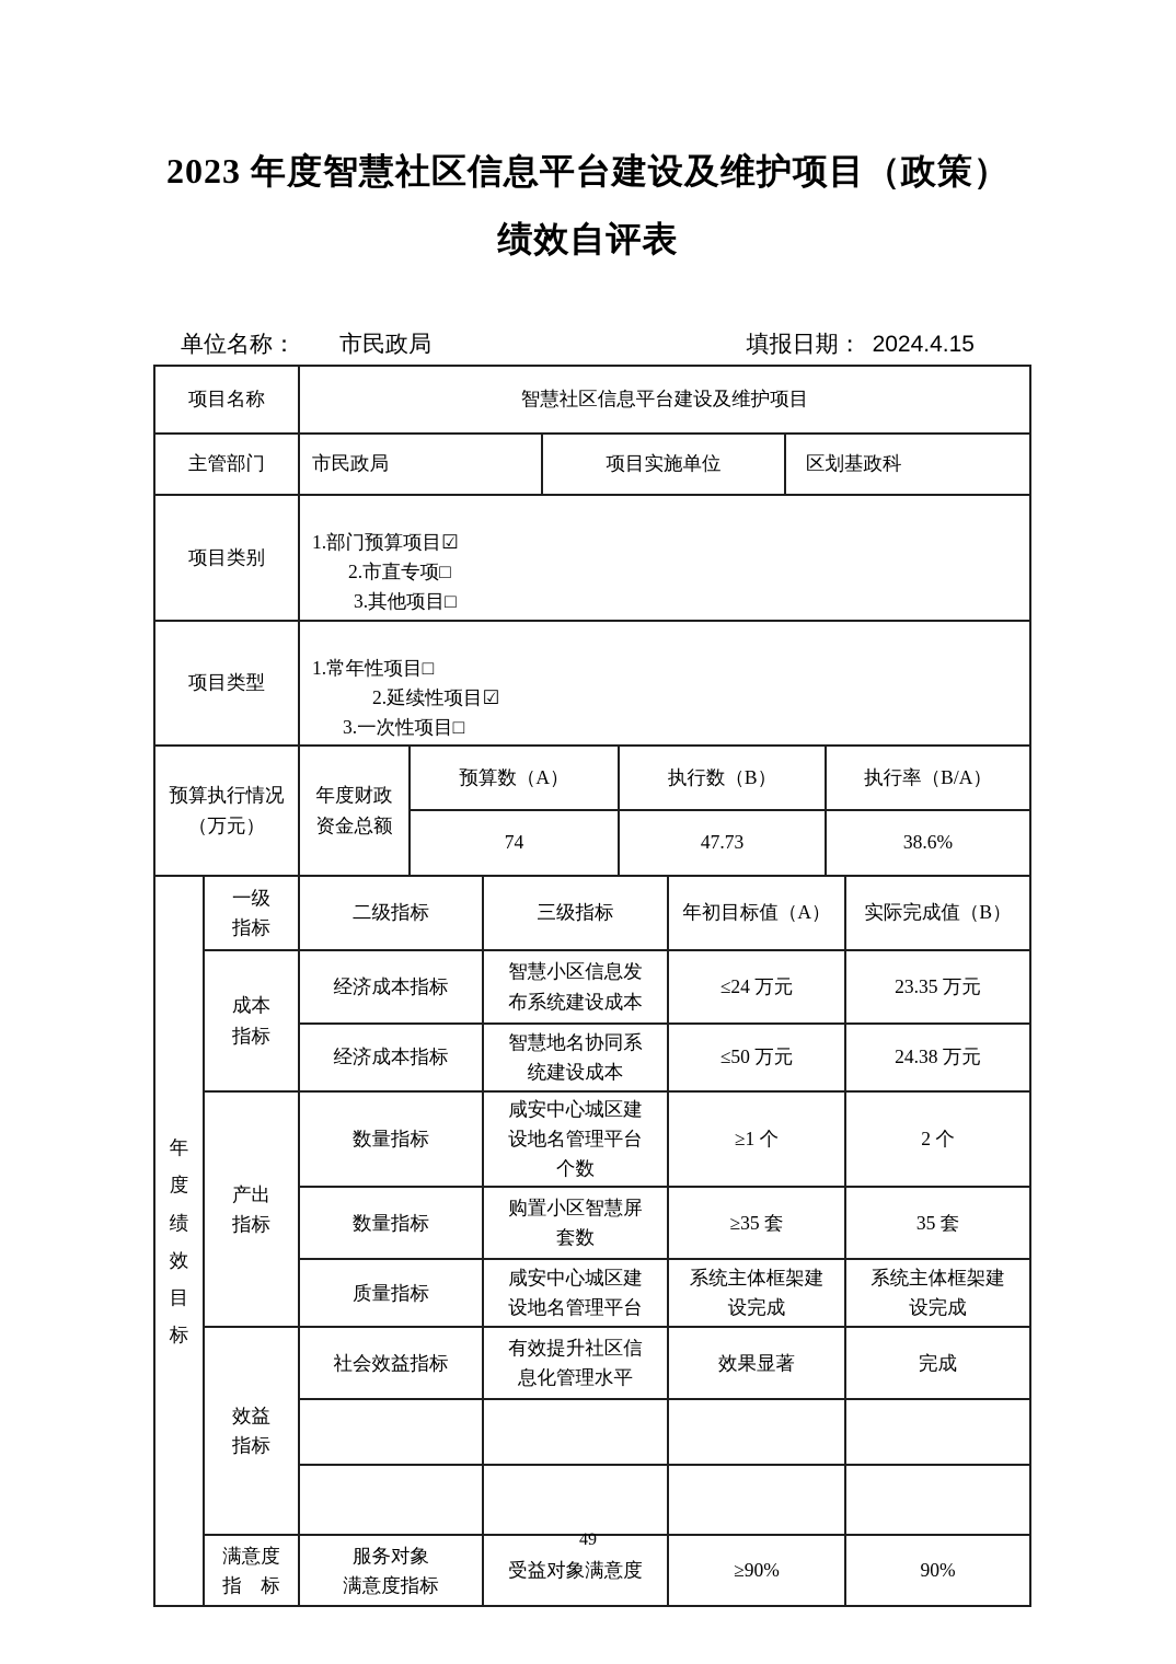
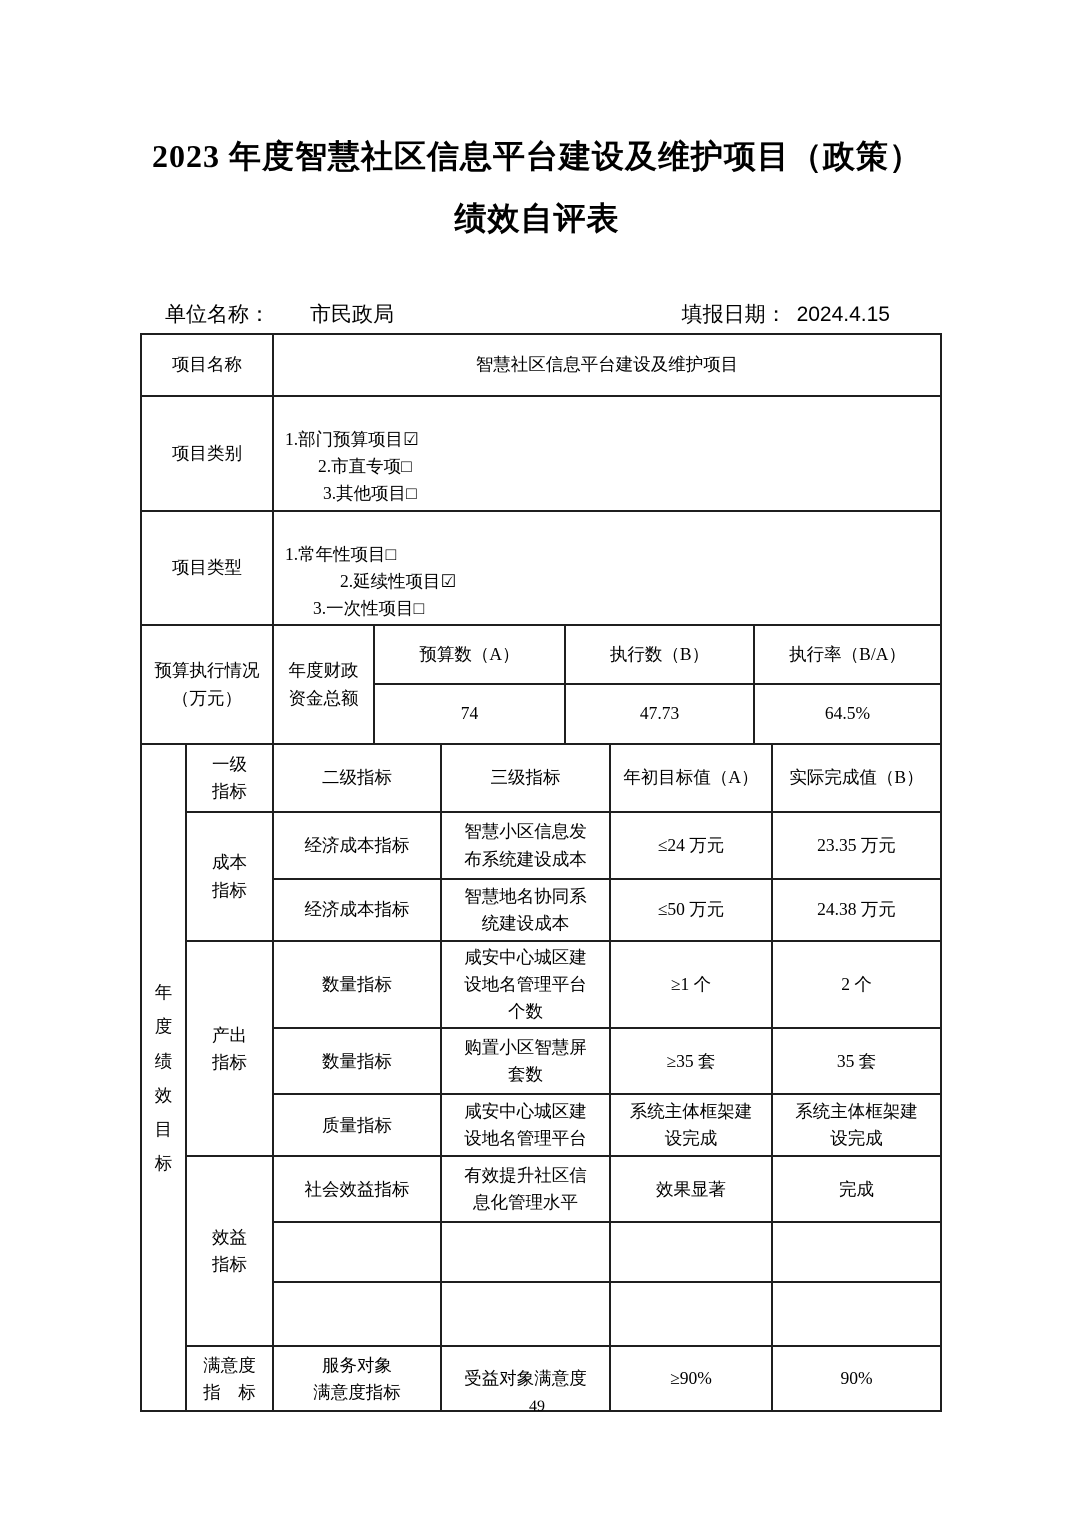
  2023 年度智慧社区信息平台建设及维护项目（政策）
  绩效自评表
  单位名称： 市民政局
  填报日期： 2024.4.15
  项目名称	智慧社区信息平台建设及维护项目
- 主管部门	市民政局	项目实施单位	区划基政科
  项目类别	1.部门预算项目☑ 2.市直专项□ 3.其他项目□
  项目类型	1.常年性项目□ 2.延续性项目☑ 3.一次性项目□
  预算执行情况 （万元）	年度财政 资金总额	预算数（A）	执行数（B）	执行率（B/A）
- 74	47.73	38.6%
+ 74	47.73	64.5%
  年度绩效目标	一级 指标	二级指标	三级指标	年初目标值（A）	实际完成值（B）
  成本 指标	经济成本指标	智慧小区信息发 布系统建设成本	≤24 万元	23.35 万元
  经济成本指标	智慧地名协同系 统建设成本	≤50 万元	24.38 万元
  产出 指标	数量指标	咸安中心城区建 设地名管理平台 个数	≥1 个	2 个
  数量指标	购置小区智慧屏 套数	≥35 套	35 套
  质量指标	咸安中心城区建 设地名管理平台	系统主体框架建 设完成	系统主体框架建 设完成
  效益 指标	社会效益指标	有效提升社区信 息化管理水平	效果显著	完成
  满意度 指 标	服务对象 满意度指标	受益对象满意度	≥90%	90%
  49
